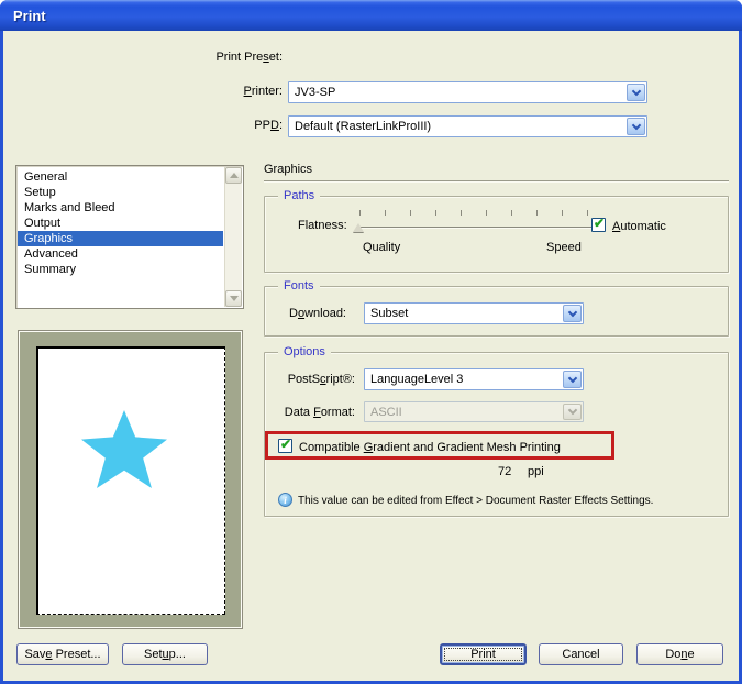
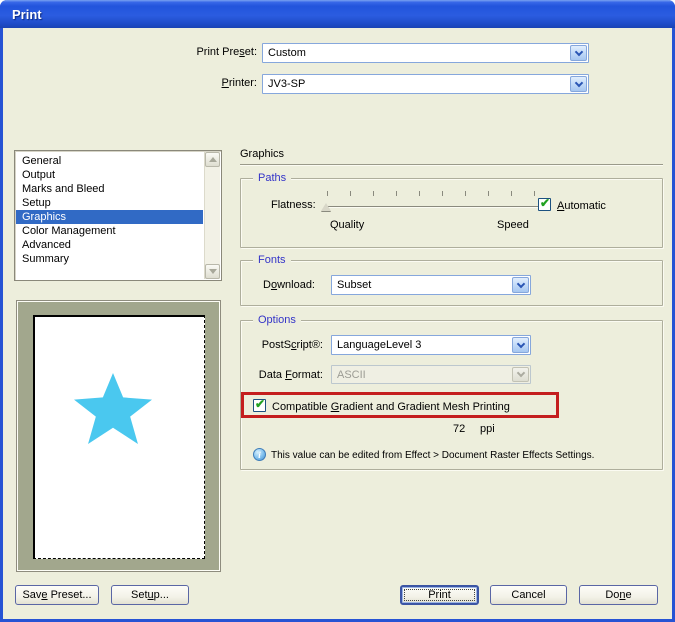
  Print
  Print Preset:
+ Custom
  Printer:
  JV3-SP
- PPD:
- Default (RasterLinkProIII)
  General
- Setup
+ Output
  Marks and Bleed
- Output
+ Setup
  Graphics
+ Color Management
  Advanced
  Summary
  Graphics
  Paths
  Flatness:
  Quality
  Speed
  ✔
  Automatic
  Fonts
  Download:
  Subset
  Options
  PostScript®:
  LanguageLevel 3
  Data Format:
  ASCII
  ✔
  Compatible Gradient and Gradient Mesh Printing
  72
  ppi
  i
  This value can be edited from Effect > Document Raster Effects Settings.
  Save Preset...
  Setup...
  Print
  Cancel
  Done
